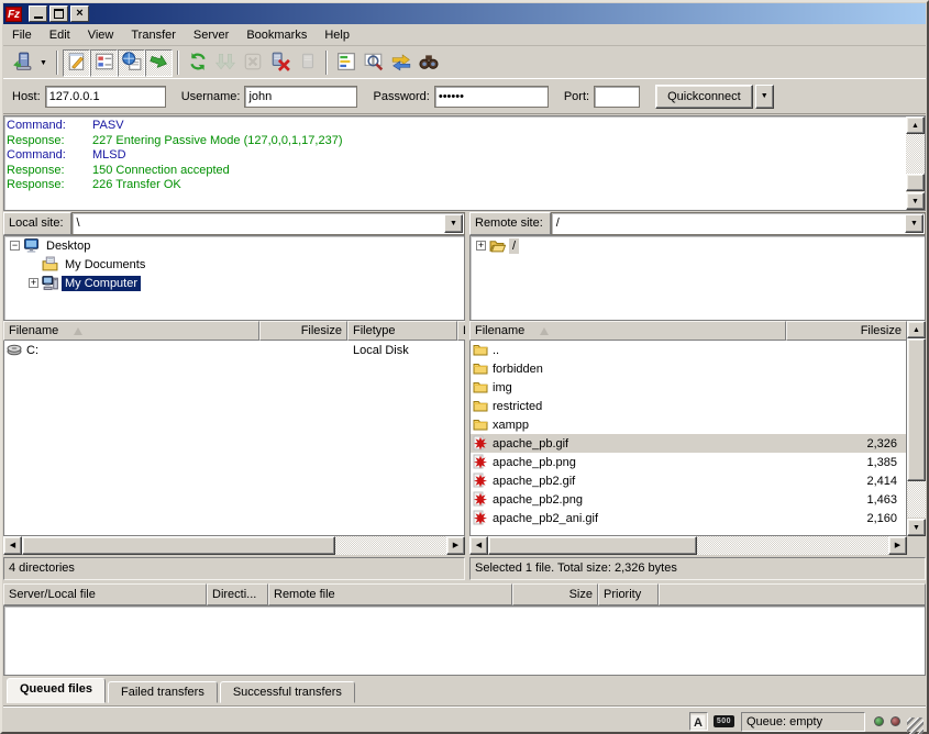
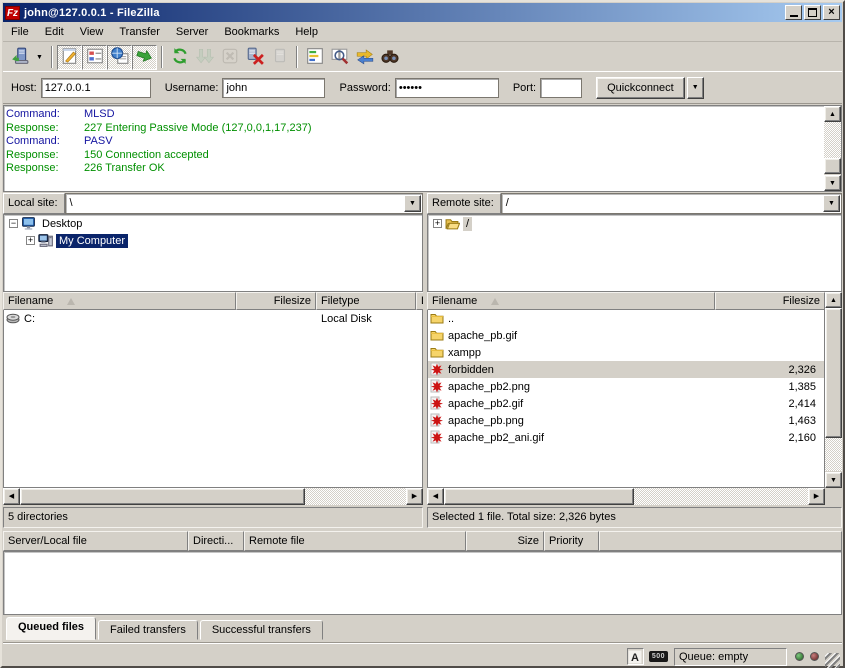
  Fz
+ john@127.0.0.1 - FileZilla
  ×
  File
  Edit
  View
  Transfer
  Server
  Bookmarks
  Help
  Host:
  127.0.0.1
  Username:
  john
  Password:
  ••••••
  Port:
  Quickconnect
  Command:
- PASV
+ MLSD
  Response:
  227 Entering Passive Mode (127,0,0,1,17,237)
  Command:
- MLSD
+ PASV
  Response:
  150 Connection accepted
  Response:
  226 Transfer OK
  Local site:
  \
  −
  Desktop
- My Documents
  +
  My Computer
  Filename
  Filesize
  Filetype
  C:
  Local Disk
- 4 directories
+ 5 directories
  Remote site:
  /
  +
  /
  Filename
  Filesize
  ..
- forbidden
+ apache_pb.gif
- img
- restricted
  xampp
- apache_pb.gif
+ forbidden
  2,326
- apache_pb.png
+ apache_pb2.png
  1,385
  apache_pb2.gif
  2,414
- apache_pb2.png
+ apache_pb.png
  1,463
  apache_pb2_ani.gif
  2,160
  Selected 1 file. Total size: 2,326 bytes
  Server/Local file
  Directi...
  Remote file
  Size
  Priority
  Queued files
  Failed transfers
  Successful transfers
  A
  Queue: empty
